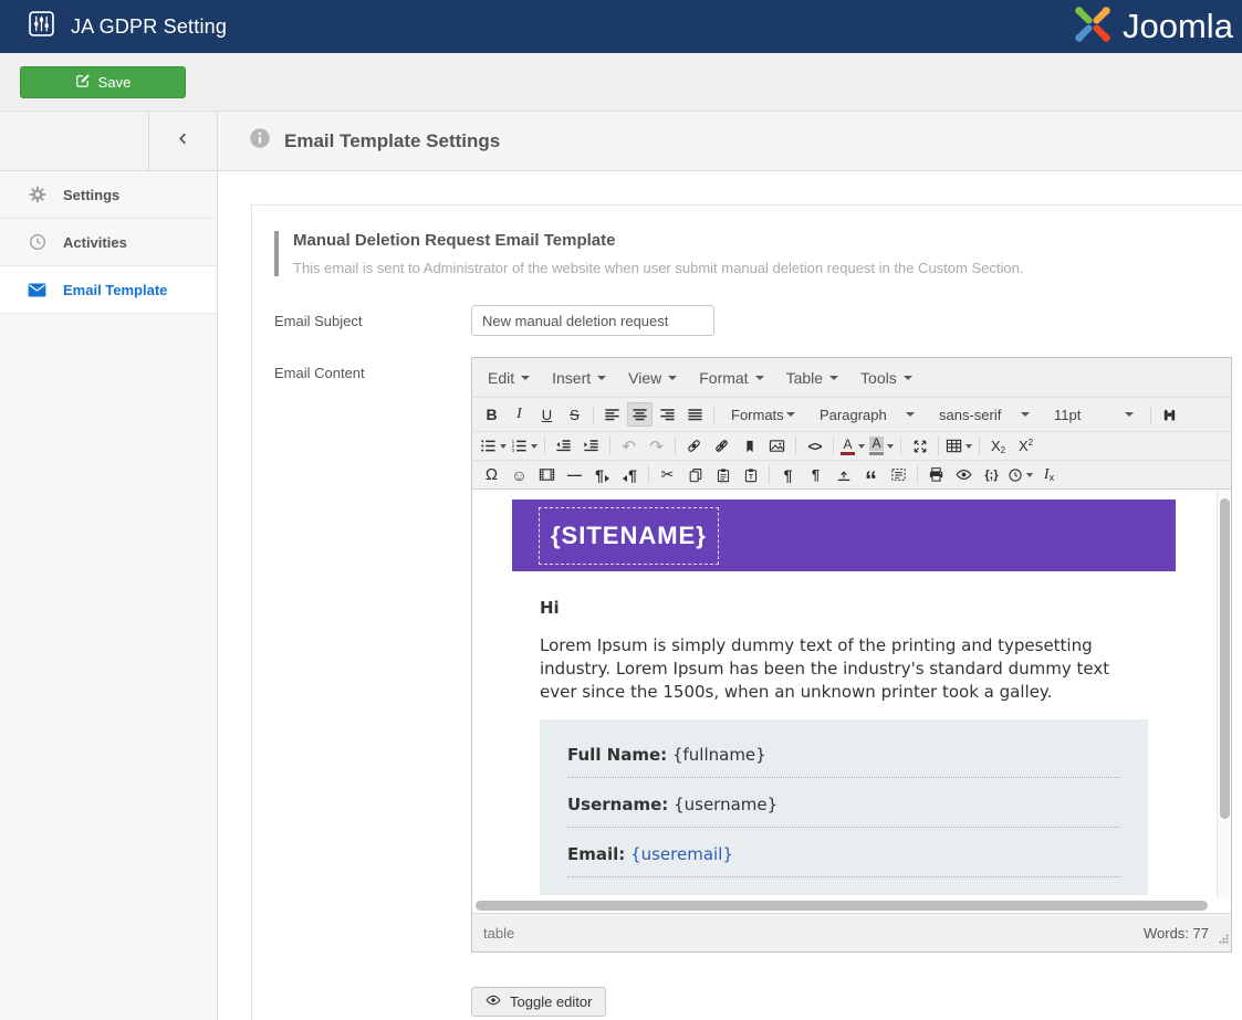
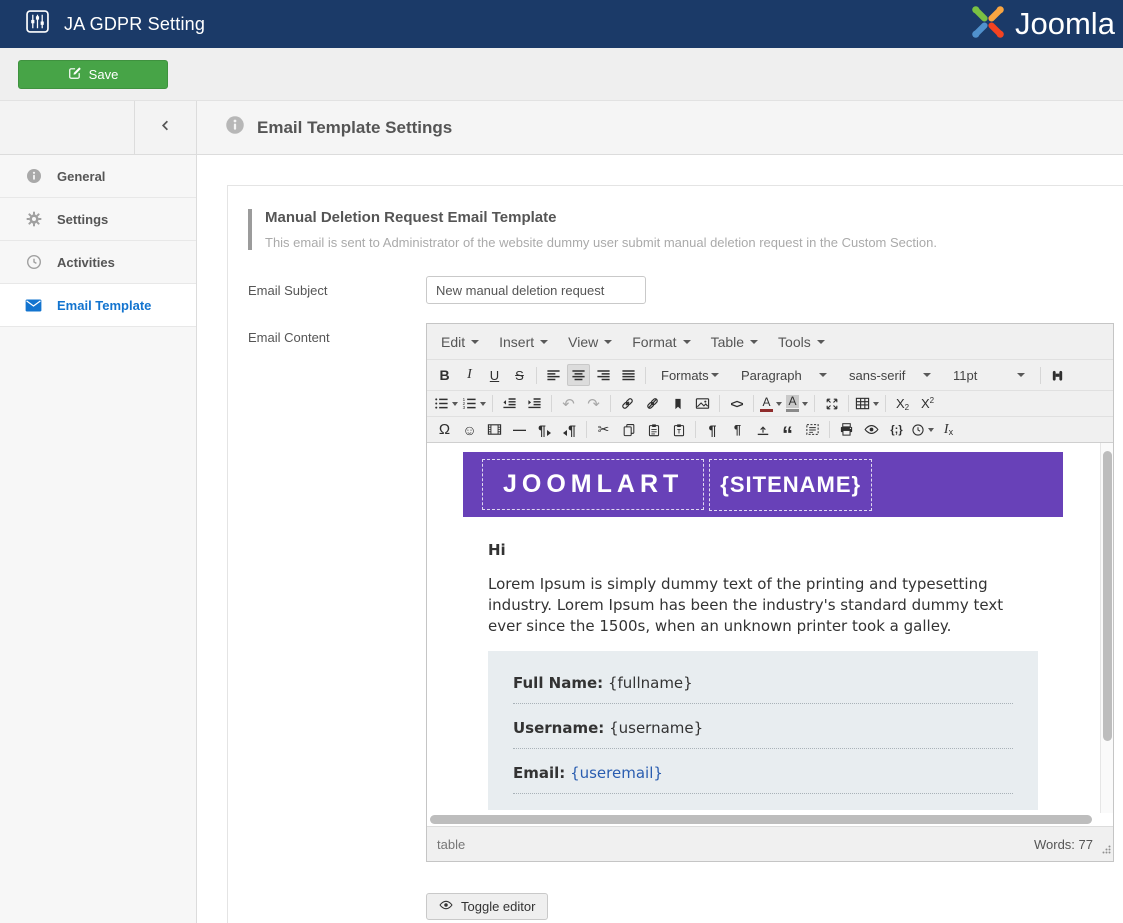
  JA GDPR Setting
  Joomla
  Save
+ General
  Settings
  Activities
  Email Template
  Email Template Settings
  Manual Deletion Request Email Template
- This email is sent to Administrator of the website when user submit manual deletion request in the Custom Section.
+ This email is sent to Administrator of the website dummy user submit manual deletion request in the Custom Section.
  Email Subject
  New manual deletion request
  Email Content
  Edit
  Insert
  View
  Format
  Table
  Tools
  B
  I
  U
  S
  Formats
  Paragraph
  sans-serif
  11pt
  ↶
  ↷
  <>
  A
  A
  X
  2
  X
  2
  Ω
  ☺
  —
  ¶
  ¶
  ✂
  ¶
  ¶
  “
  {;}
  I
  x
+ JOOMLART
  {SITENAME}
  Hi
  Lorem Ipsum is simply dummy text of the printing and typesetting industry. Lorem Ipsum has been the industry's standard dummy text ever since the 1500s, when an unknown printer took a galley.
  Full Name: {fullname}
  Username: {username}
  Email: {useremail}
  table
  Words: 77
  Toggle editor
